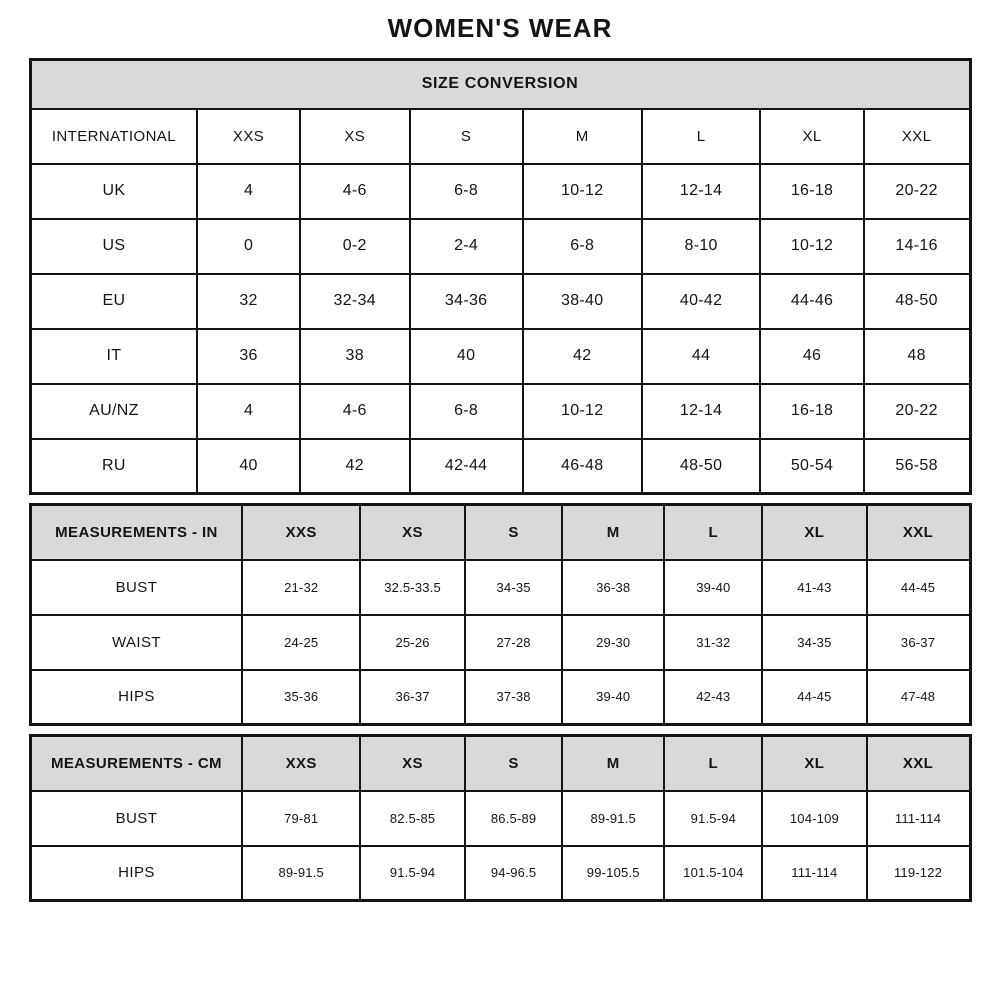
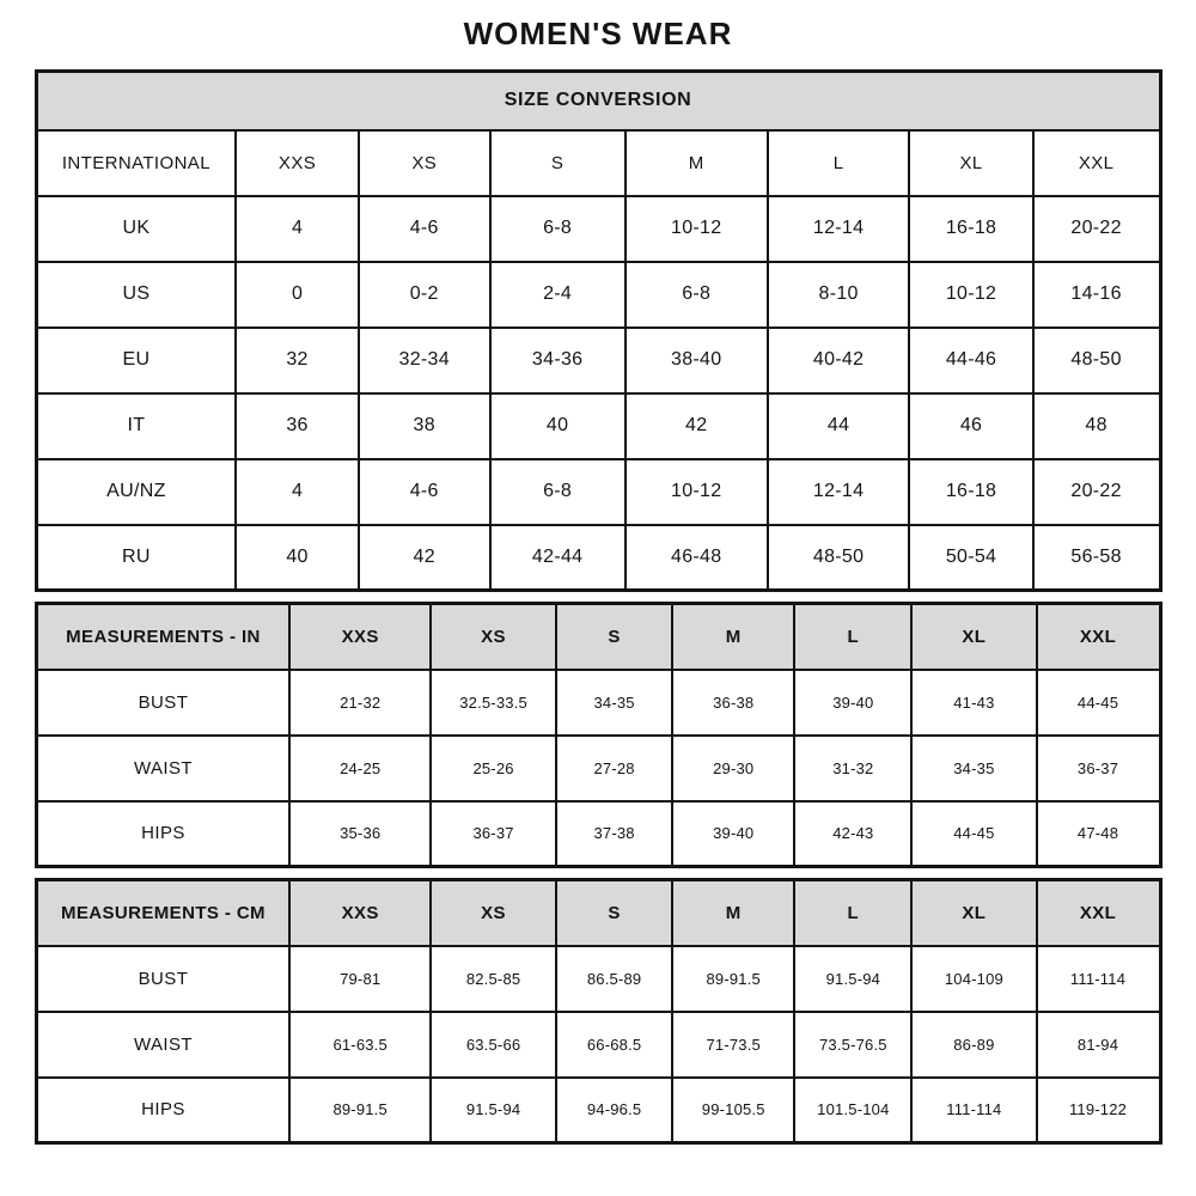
  WOMEN'S WEAR
  SIZE CONVERSION
  INTERNATIONAL	XXS	XS	S	M	L	XL	XXL
  UK	4	4-6	6-8	10-12	12-14	16-18	20-22
  US	0	0-2	2-4	6-8	8-10	10-12	14-16
  EU	32	32-34	34-36	38-40	40-42	44-46	48-50
  IT	36	38	40	42	44	46	48
  AU/NZ	4	4-6	6-8	10-12	12-14	16-18	20-22
  RU	40	42	42-44	46-48	48-50	50-54	56-58
  MEASUREMENTS - IN	XXS	XS	S	M	L	XL	XXL
  BUST	21-32	32.5-33.5	34-35	36-38	39-40	41-43	44-45
  WAIST	24-25	25-26	27-28	29-30	31-32	34-35	36-37
  HIPS	35-36	36-37	37-38	39-40	42-43	44-45	47-48
  MEASUREMENTS - CM	XXS	XS	S	M	L	XL	XXL
  BUST	79-81	82.5-85	86.5-89	89-91.5	91.5-94	104-109	111-114
+ WAIST	61-63.5	63.5-66	66-68.5	71-73.5	73.5-76.5	86-89	81-94
  HIPS	89-91.5	91.5-94	94-96.5	99-105.5	101.5-104	111-114	119-122
